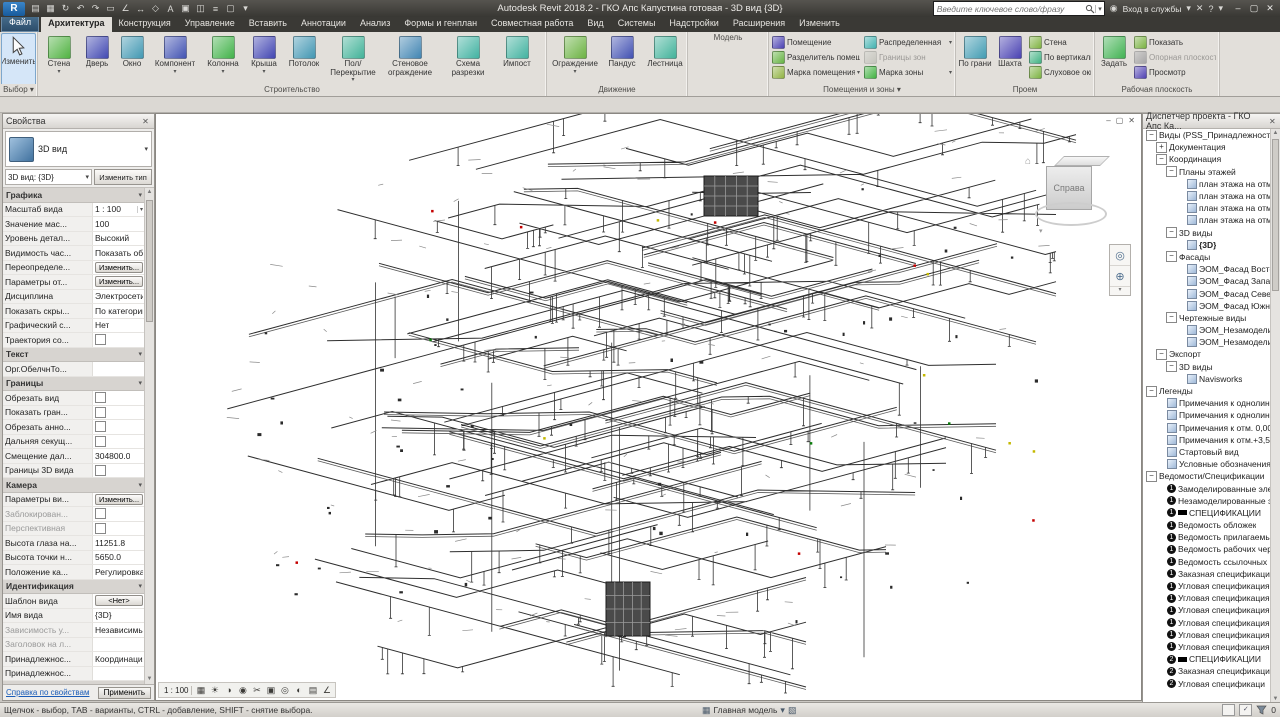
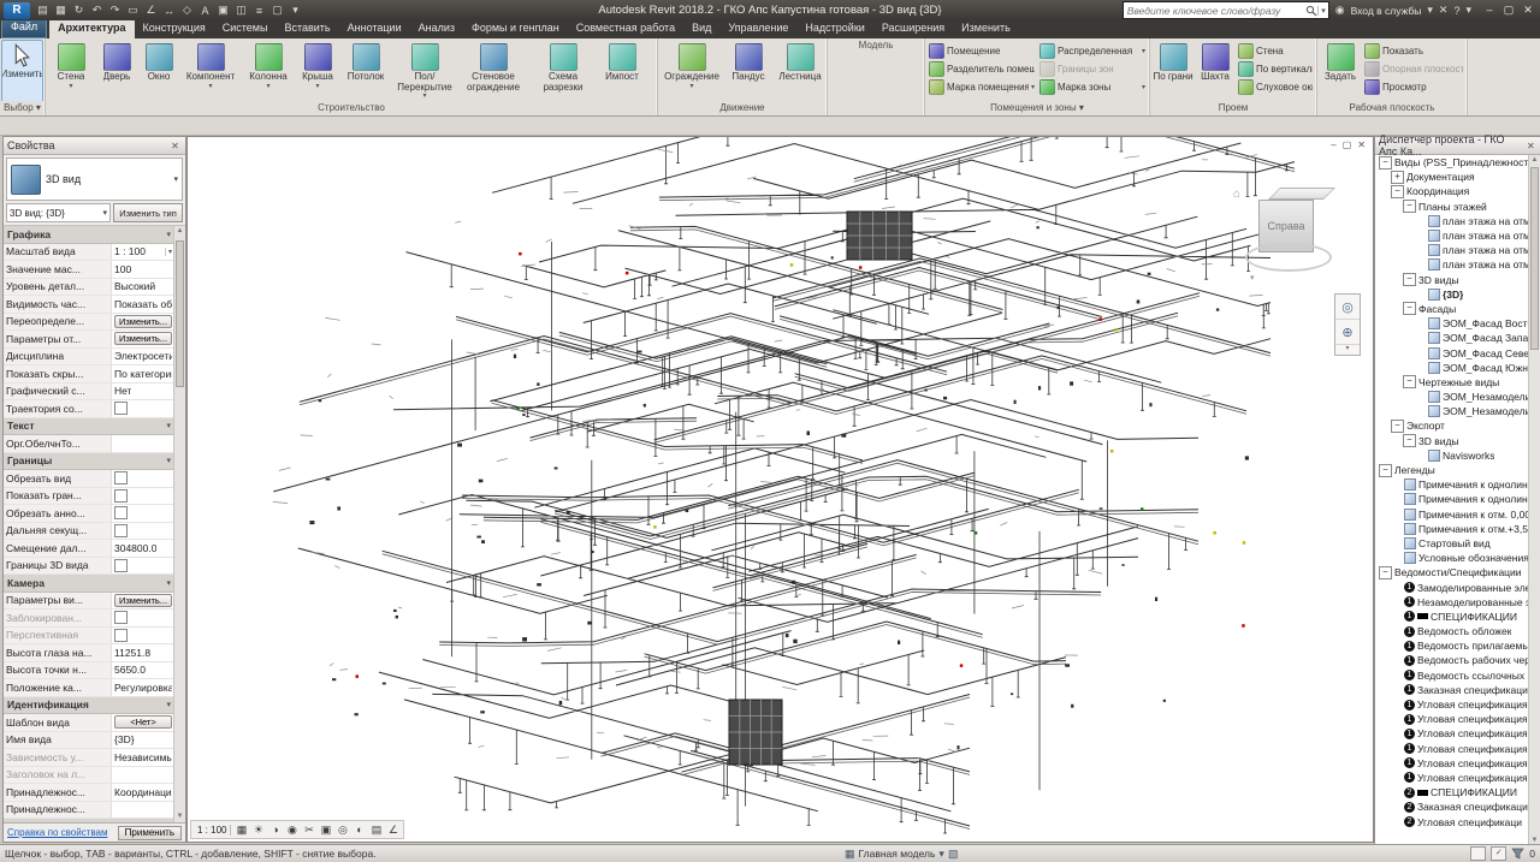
  R
  ▤
  ▦
  ↻
  ↶
  ↷
  ▭
  ∠
  ↔
  ◇
  A
  ▣
  ◫
  ≡
  ▢
  ▾
  Autodesk Revit 2018.2 - ГКО Апс Капустина готовая - 3D вид {3D}
  Введите ключевое слово/фразу
  ◉
  Вход в службы
  ▾
  ✕
  ?
  ▾
  –
  ▢
  ✕
  Файл
  Архитектура
  Конструкция
- Управление
+ Системы
  Вставить
  Аннотации
  Анализ
  Формы и генплан
  Совместная работа
  Вид
- Системы
+ Управление
  Надстройки
  Расширения
  Изменить
  Изменить
  Выбор ▾
  Стена
  Дверь
  Окно
  Компонент
  Колонна
  Крыша
  Потолок
  Пол/Перекрытие
  Стеновое ограждение
  Схема разрезки
  Импост
  Строительство
  Ограждение
  Пандус
  Лестница
  Движение
  Модель
  Помещение
  Разделитель помещ
  Марка помещения
  Распределенная
  Границы зон
  Марка зоны
  Помещения и зоны ▾
  По грани
  Шахта
  Стена
  По вертикал
  Слуховое ок
  Проем
  Задать
  Показать
  Опорная плоскост
  Просмотр
  Рабочая плоскость
  Свойства
  ✕
  3D вид
  3D вид: {3D}
  Изменить тип
  Графика
  Масштаб вида
  1 : 100
  Значение мас...
  100
  Уровень детал...
  Высокий
  Видимость час...
  Показать об
  Переопределе...
  Изменить...
  Параметры от...
  Изменить...
  Дисциплина
  Электросети
  Показать скры...
  По категори
  Графический с...
  Нет
  Траектория со...
  Текст
  Орг.ОбелчнТо...
  Границы
  Обрезать вид
  Показать гран...
  Обрезать анно...
  Дальняя секущ...
  Смещение дал...
  304800.0
  Границы 3D вида
  Камера
  Параметры ви...
  Изменить...
  Заблокирован...
  Перспективная
  Высота глаза на...
  11251.8
  Высота точки н...
  5650.0
  Положение ка...
  Регулировка
  Идентификация
  Шаблон вида
  <Нет>
  Имя вида
  {3D}
  Зависимость у...
  Независимы
  Заголовок на л...
  Принадлежнос...
  Координаци
  Принадлежнос...
  Справка по свойствам
  Применить
  –
  ▢
  ✕
  ⌂
  Справа
  ◎
  ⊕
  1 : 100
  ▦
  ☀
  ◑
  ◉
  ✂
  ▣
  ◎
  ◐
  ▤
  ∠
  Диспетчер проекта - ГКО Апс Ка...
  ✕
  −
  Виды (PSS_Принадлежност
  +
  Документация
  −
  Координация
  −
  Планы этажей
  план этажа на отм
  план этажа на отм
  план этажа на отм
  план этажа на отм
  −
  3D виды
  {3D}
  −
  Фасады
  ЭОМ_Фасад Вост
  ЭОМ_Фасад Запа
  ЭОМ_Фасад Севе
  ЭОМ_Фасад Южн
  −
  Чертежные виды
  ЭОМ_Незамодел
  ЭОМ_Незамодел
  −
  Экспорт
  −
  3D виды
  Navisworks
  −
  Легенды
  Примечания к однолин
  Примечания к однолин
  Примечания к отм. 0,0
  Примечания к отм.+3,5
  Стартовый вид
  Условные обозначения
  −
  Ведомости/Спецификации
  Замоделированные эл
  Незамоделированные
  СПЕЦИФИКАЦИИ
  Ведомость обложек
  Ведомость прилагаемы
  Ведомость рабочих че
  Ведомость ссылочных
  Заказная спецификаци
  Угловая спецификация
  Угловая спецификация
  Угловая спецификация
  Угловая спецификация
  Угловая спецификация
  Угловая спецификация
  СПЕЦИФИКАЦИИ
  Заказная спецификаци
  Угловая спецификаци
  Щелчок - выбор, ТАВ - варианты, CTRL - добавление, SHIFT - сн­ятие выбора.
  ▦
  Главная модель
  ▾
  ▧
  0
